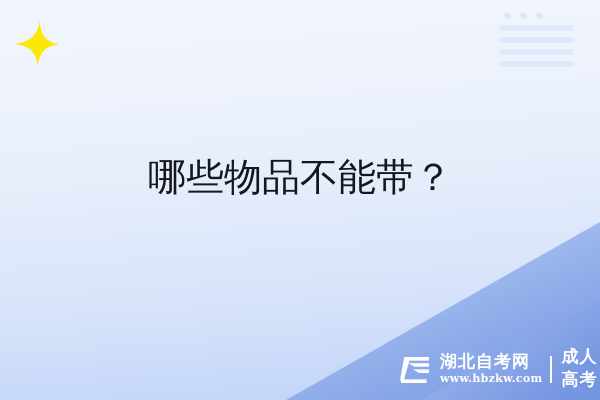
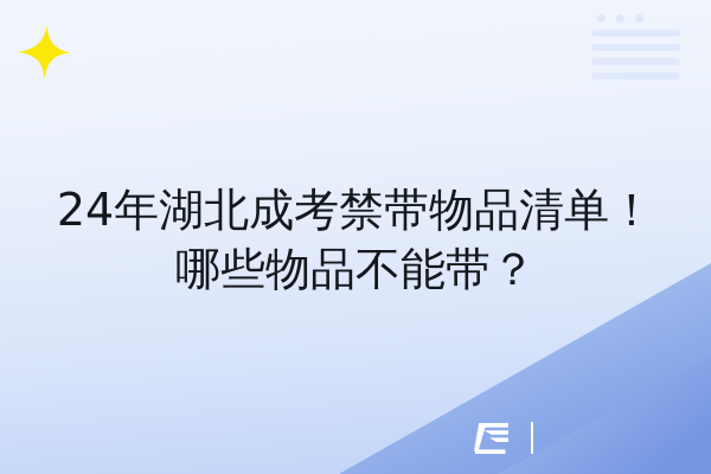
+ 24年湖北成考禁带物品清单！
  哪些物品不能带？
- 湖北自考网
- www.hbzkw.com
- 成人高考
